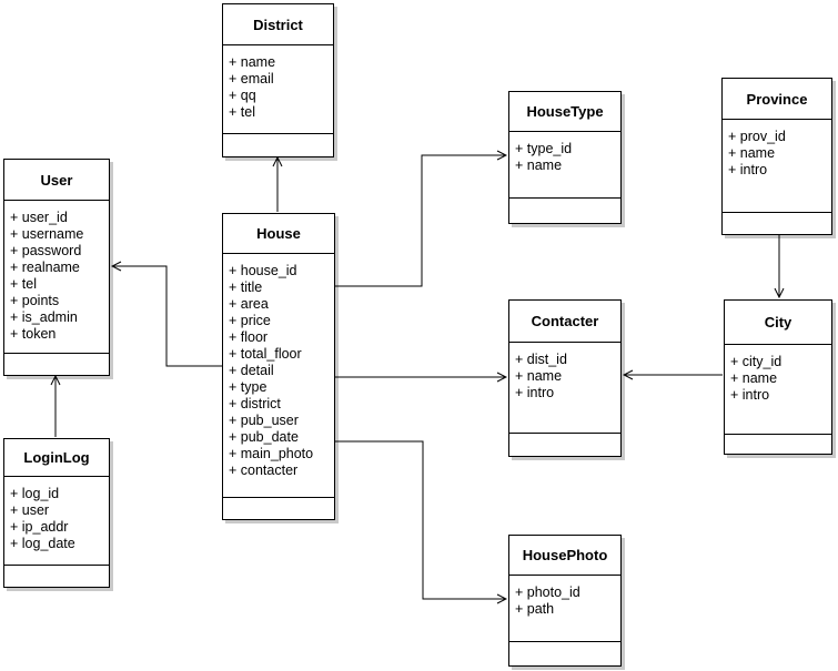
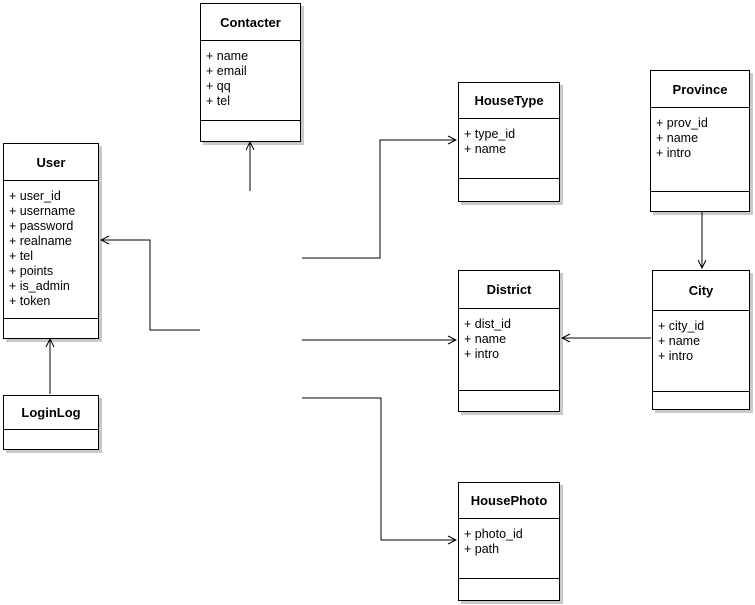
- District
+ Contacter
  + name
  + email
  + qq
  + tel
  User
  + user_id
  + username
  + password
  + realname
  + tel
  + points
  + is_admin
  + token
  LoginLog
- + log_id
- + user
- + ip_addr
- + log_date
- House
- + house_id
- + title
- + area
- + price
- + floor
- + total_floor
- + detail
- + type
- + district
- + pub_user
- + pub_date
- + main_photo
- + contacter
  HouseType
  + type_id
  + name
  Province
  + prov_id
  + name
  + intro
- Contacter
+ District
  + dist_id
  + name
  + intro
  City
  + city_id
  + name
  + intro
  HousePhoto
  + photo_id
  + path
